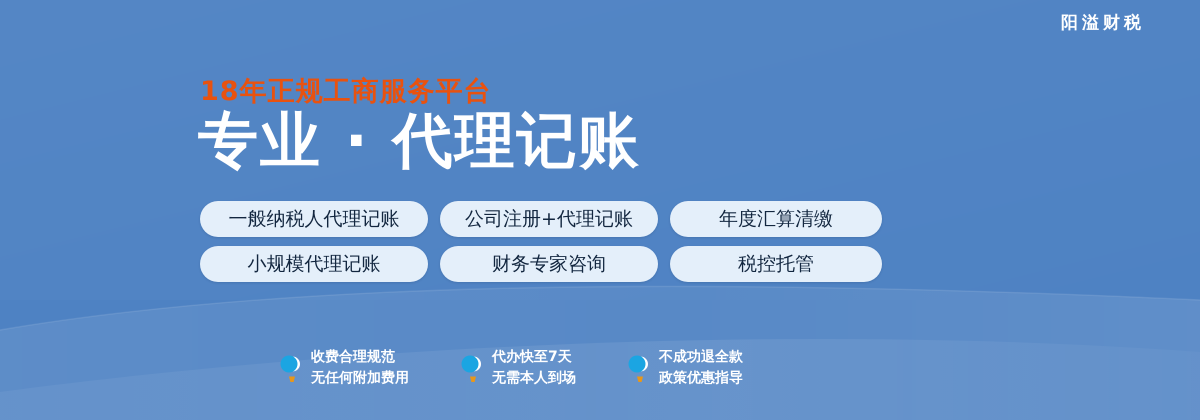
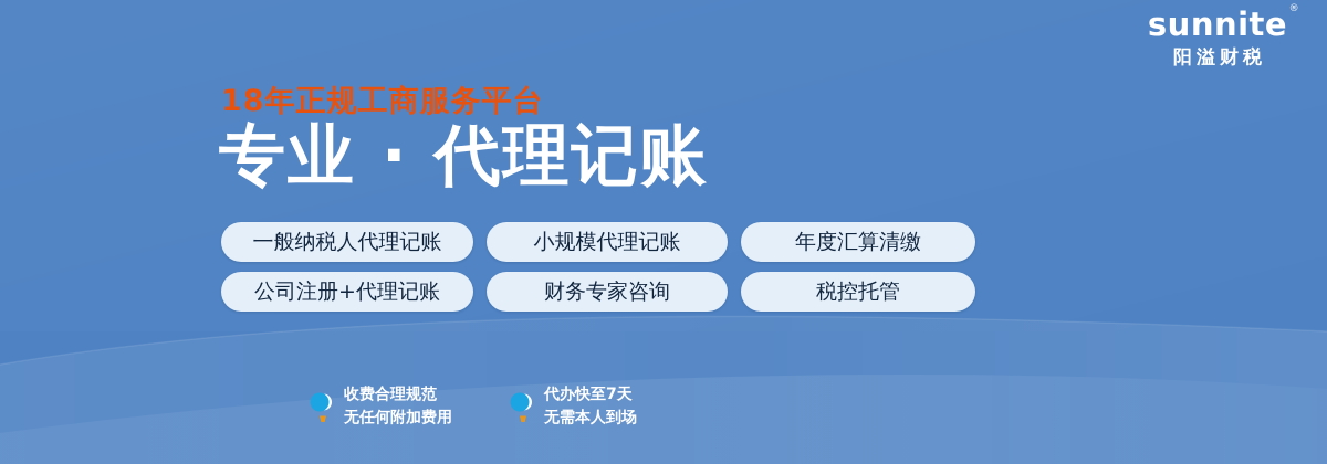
+ sunnite
+ ®
  阳溢财税
  18年正规工商服务平台
  专业 · 代理记账
  一般纳税人代理记账
- 公司注册+代理记账
+ 小规模代理记账
  年度汇算清缴
- 小规模代理记账
+ 公司注册+代理记账
  财务专家咨询
  税控托管
  收费合理规范
  无任何附加费用
  代办快至7天
  无需本人到场
- 不成功退全款
- 政策优惠指导
